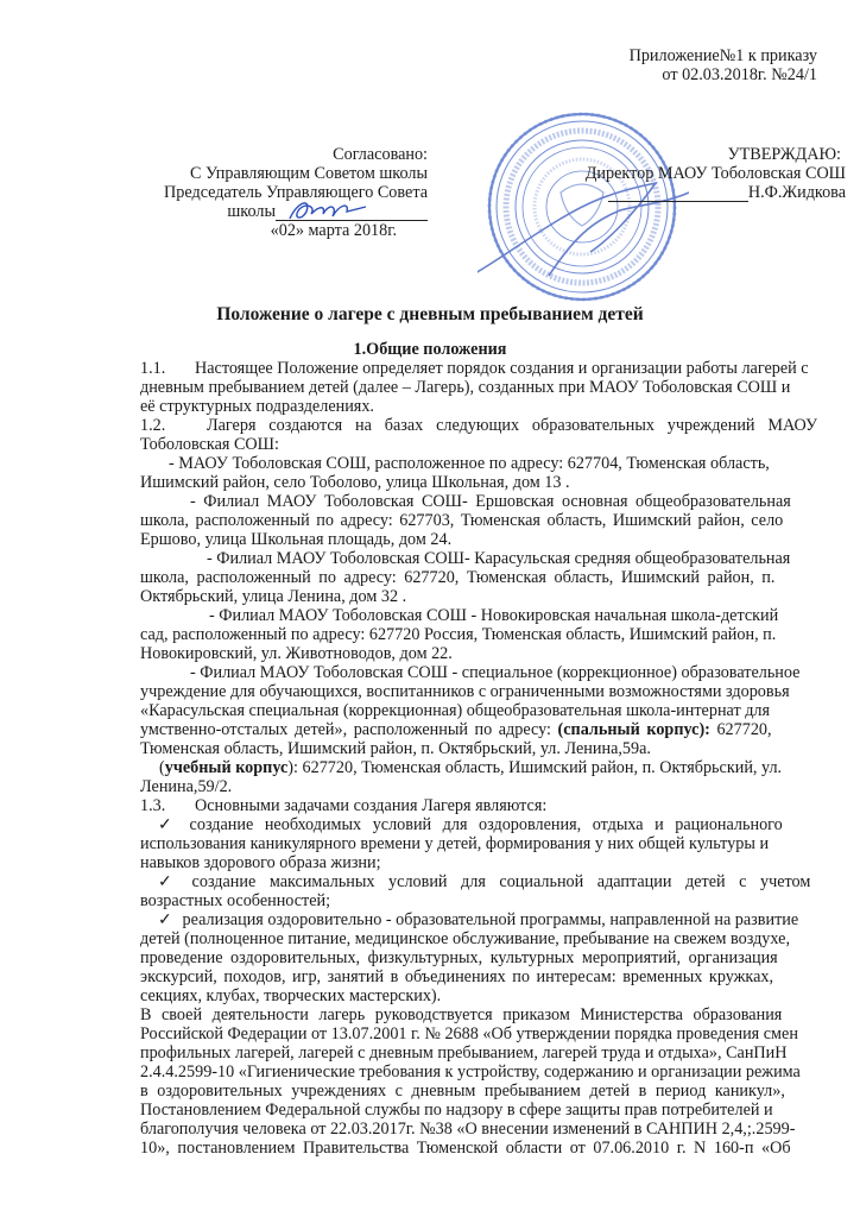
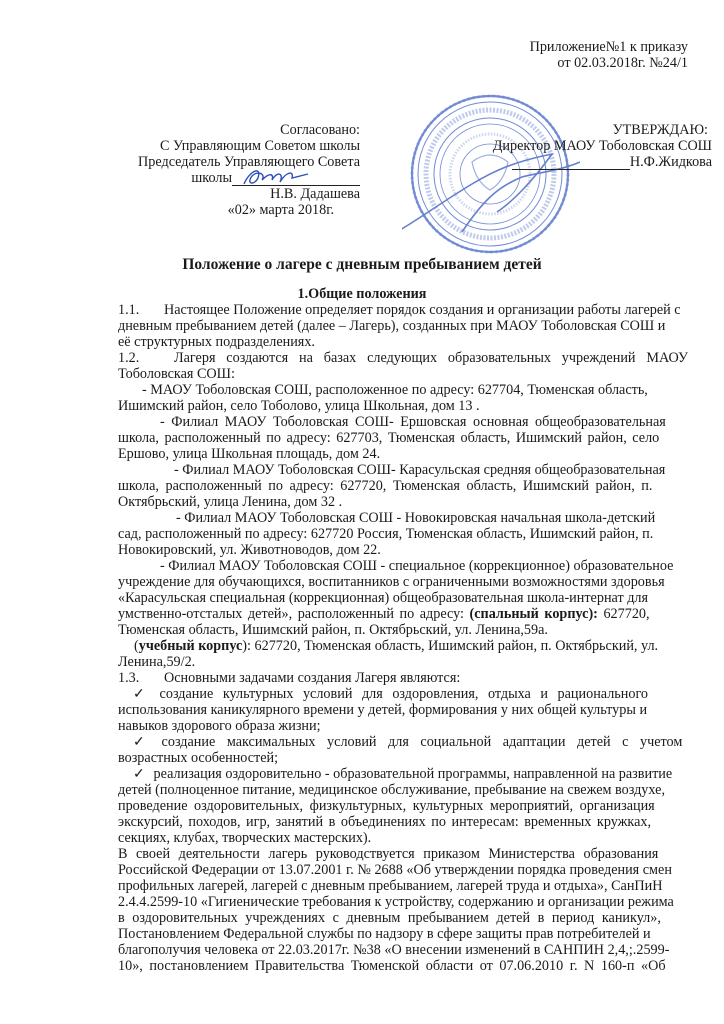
  Приложение№1 к приказу
  от 02.03.2018г. №24/1
  Согласовано:
  С Управляющим Советом школы
  Председатель Управляющего Совета
  школы
+ Н.В. Дадашева
  «02» марта 2018г.
  УТВЕРЖДАЮ:
  Директор МАОУ Тоболовская СОШ
  Н.Ф.Жидкова
  Положение о лагере с дневным пребыванием детей
  1.Общие положения
  1.1. Настоящее Положение определяет порядок создания и организации работы лагерей с
  дневным пребыванием детей (далее – Лагерь), созданных при МАОУ Тоболовская СОШ и
  её структурных подразделениях.
  1.2. Лагеря создаются на базах следующих образовательных учреждений МАОУ
  Тоболовская СОШ:
  - МАОУ Тоболовская СОШ, расположенное по адресу: 627704, Тюменская область,
  Ишимский район, село Тоболово, улица Школьная, дом 13 .
  - Филиал МАОУ Тоболовская СОШ- Ершовская основная общеобразовательная
  школа, расположенный по адресу: 627703, Тюменская область, Ишимский район, село
  Ершово, улица Школьная площадь, дом 24.
  - Филиал МАОУ Тоболовская СОШ- Карасульская средняя общеобразовательная
  школа, расположенный по адресу: 627720, Тюменская область, Ишимский район, п.
  Октябрьский, улица Ленина, дом 32 .
  - Филиал МАОУ Тоболовская СОШ - Новокировская начальная школа-детский
  сад, расположенный по адресу: 627720 Россия, Тюменская область, Ишимский район, п.
  Новокировский, ул. Животноводов, дом 22.
  - Филиал МАОУ Тоболовская СОШ - специальное (коррекционное) образовательное
  учреждение для обучающихся, воспитанников с ограниченными возможностями здоровья
  «Карасульская специальная (коррекционная) общеобразовательная школа-интернат для
  умственно-отсталых детей», расположенный по адресу: (спальный корпус): 627720,
  Тюменская область, Ишимский район, п. Октябрьский, ул. Ленина,59а.
  (учебный корпус): 627720, Тюменская область, Ишимский район, п. Октябрьский, ул.
  Ленина,59/2.
  1.3. Основными задачами создания Лагеря являются:
- ✓ создание необходимых условий для оздоровления, отдыха и рационального
+ ✓ создание культурных условий для оздоровления, отдыха и рационального
  использования каникулярного времени у детей, формирования у них общей культуры и
  навыков здорового образа жизни;
  ✓ создание максимальных условий для социальной адаптации детей с учетом
  возрастных особенностей;
  ✓ реализация оздоровительно - образовательной программы, направленной на развитие
  детей (полноценное питание, медицинское обслуживание, пребывание на свежем воздухе,
  проведение оздоровительных, физкультурных, культурных мероприятий, организация
  экскурсий, походов, игр, занятий в объединениях по интересам: временных кружках,
  секциях, клубах, творческих мастерских).
  В своей деятельности лагерь руководствуется приказом Министерства образования
  Российской Федерации от 13.07.2001 г. № 2688 «Об утверждении порядка проведения смен
  профильных лагерей, лагерей с дневным пребыванием, лагерей труда и отдыха», СанПиН
  2.4.4.2599-10 «Гигиенические требования к устройству, содержанию и организации режима
  в оздоровительных учреждениях с дневным пребыванием детей в период каникул»,
  Постановлением Федеральной службы по надзору в сфере защиты прав потребителей и
  благополучия человека от 22.03.2017г. №38 «О внесении изменений в САНПИН 2,4,;.2599-
  10», постановлением Правительства Тюменской области от 07.06.2010 г. N 160-п «Об
